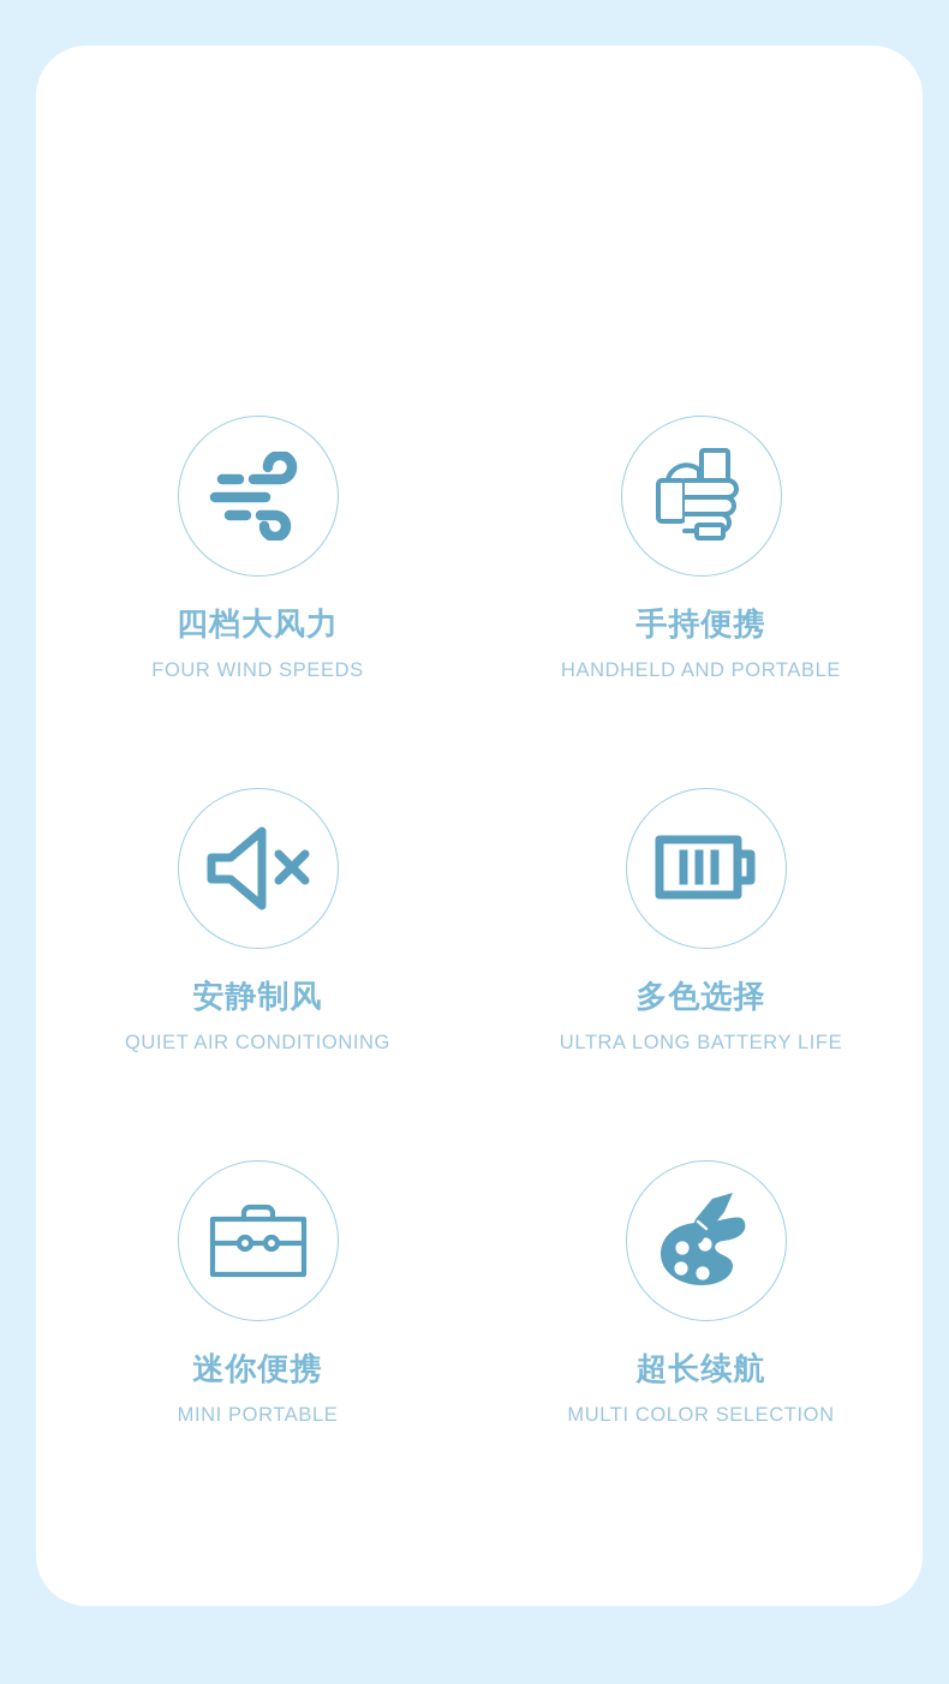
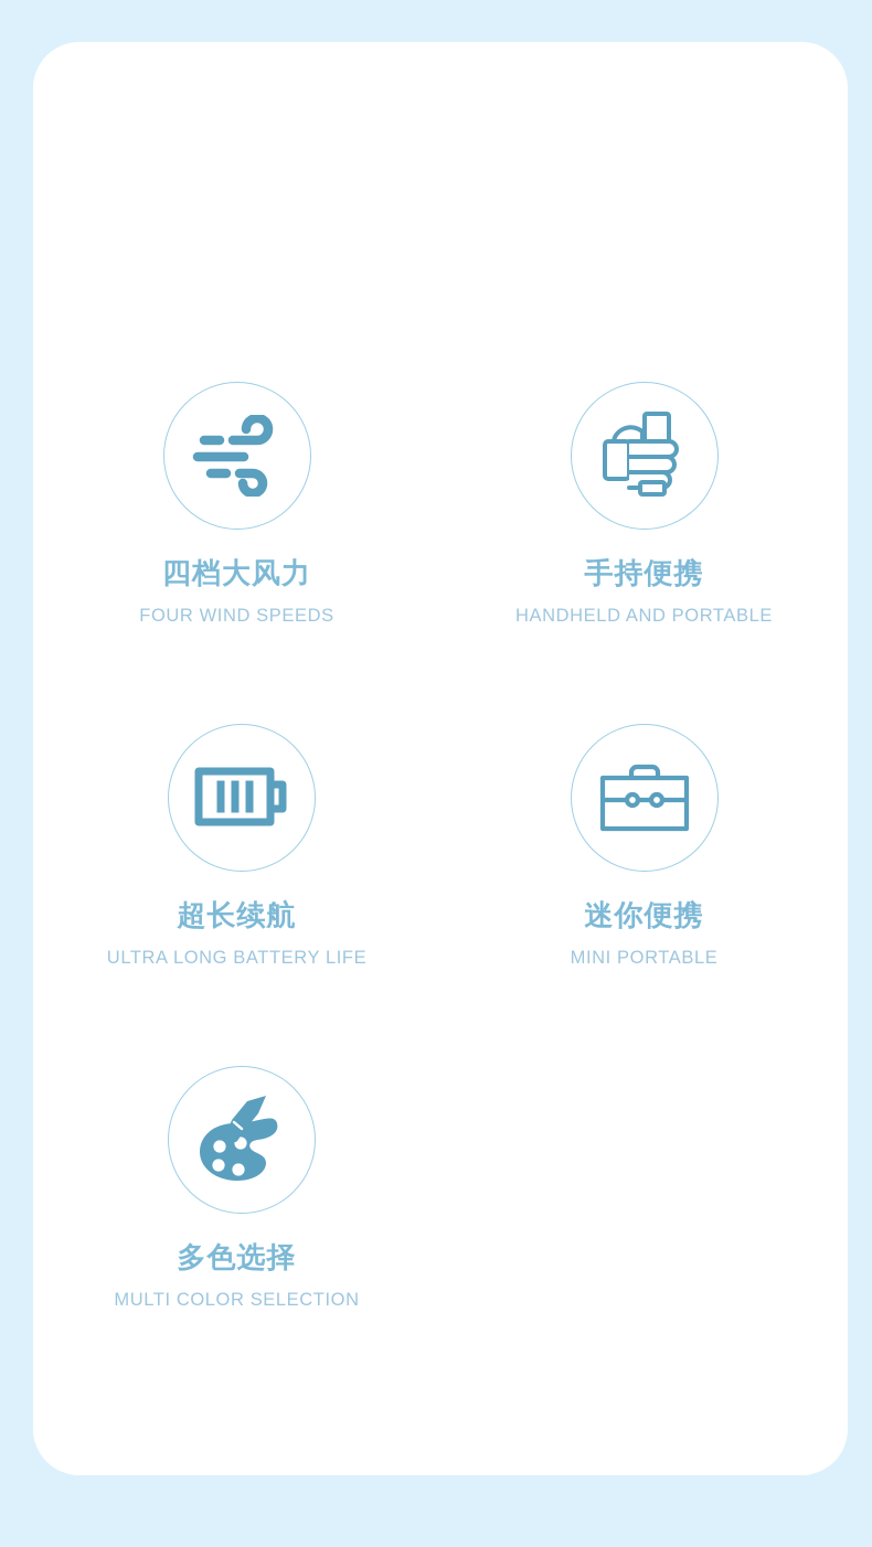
  四档大风力
  FOUR WIND SPEEDS
  手持便携
  HANDHELD AND PORTABLE
- 安静制风
- QUIET AIR CONDITIONING
- 多色选择
+ 超长续航
  ULTRA LONG BATTERY LIFE
  迷你便携
  MINI PORTABLE
- 超长续航
+ 多色选择
  MULTI COLOR SELECTION
